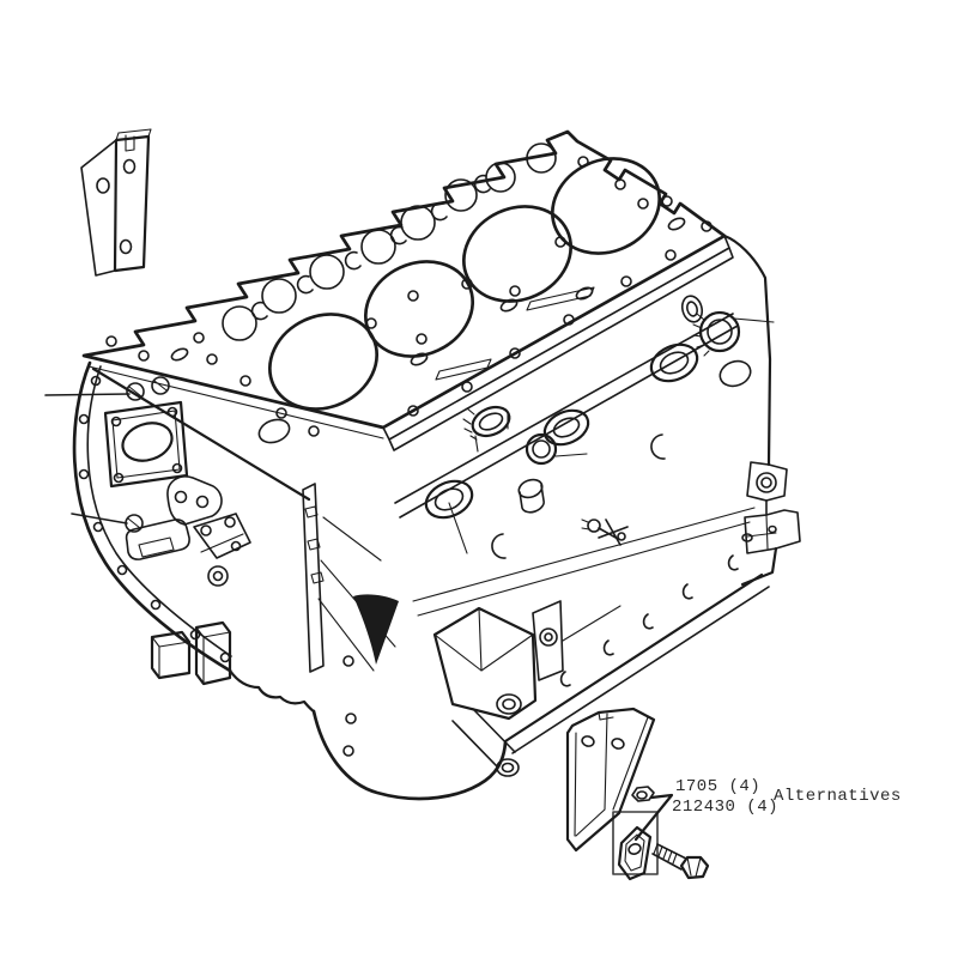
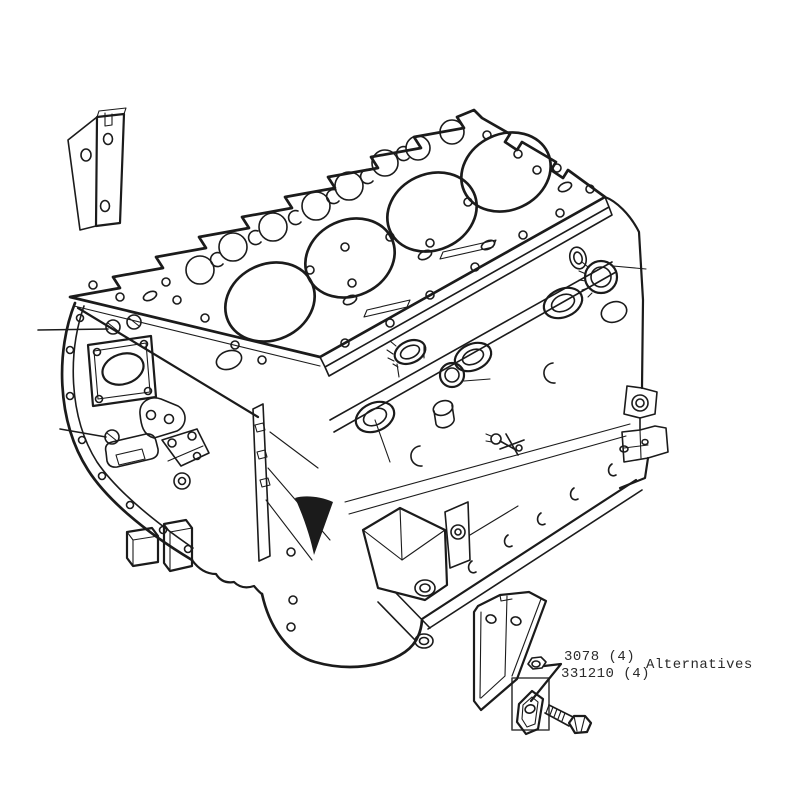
- 1705 (4)
+ 3078 (4)
- 212430 (4)
+ 331210 (4)
  Alternatives
